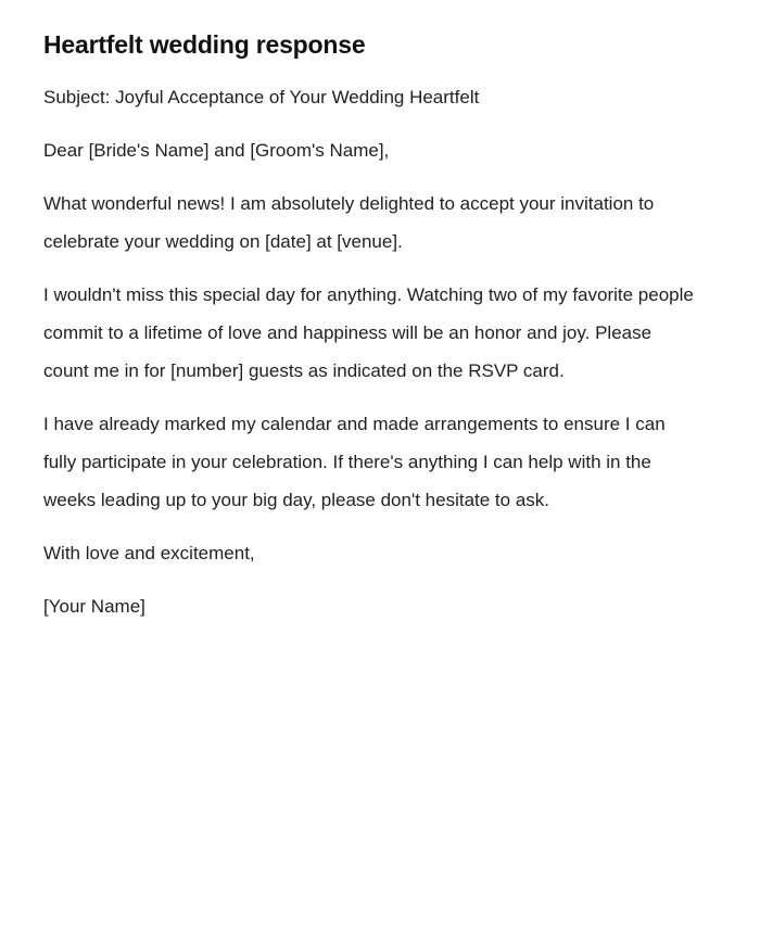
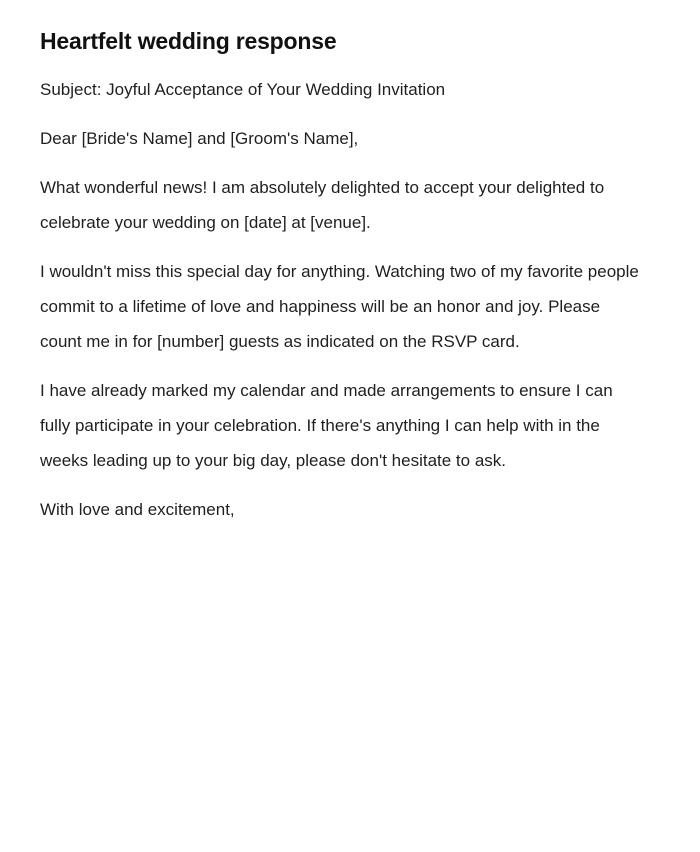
  Heartfelt wedding response
- Subject: Joyful Acceptance of Your Wedding Heartfelt
+ Subject: Joyful Acceptance of Your Wedding Invitation
  Dear [Bride's Name] and [Groom's Name],
- What wonderful news! I am absolutely delighted to accept your invitation to celebrate your wedding on [date] at [venue].
+ What wonderful news! I am absolutely delighted to accept your delighted to celebrate your wedding on [date] at [venue].
  I wouldn't miss this special day for anything. Watching two of my favorite people commit to a lifetime of love and happiness will be an honor and joy. Please count me in for [number] guests as indicated on the RSVP card.
  I have already marked my calendar and made arrangements to ensure I can fully participate in your celebration. If there's anything I can help with in the weeks leading up to your big day, please don't hesitate to ask.
  With love and excitement,
- [Your Name]
